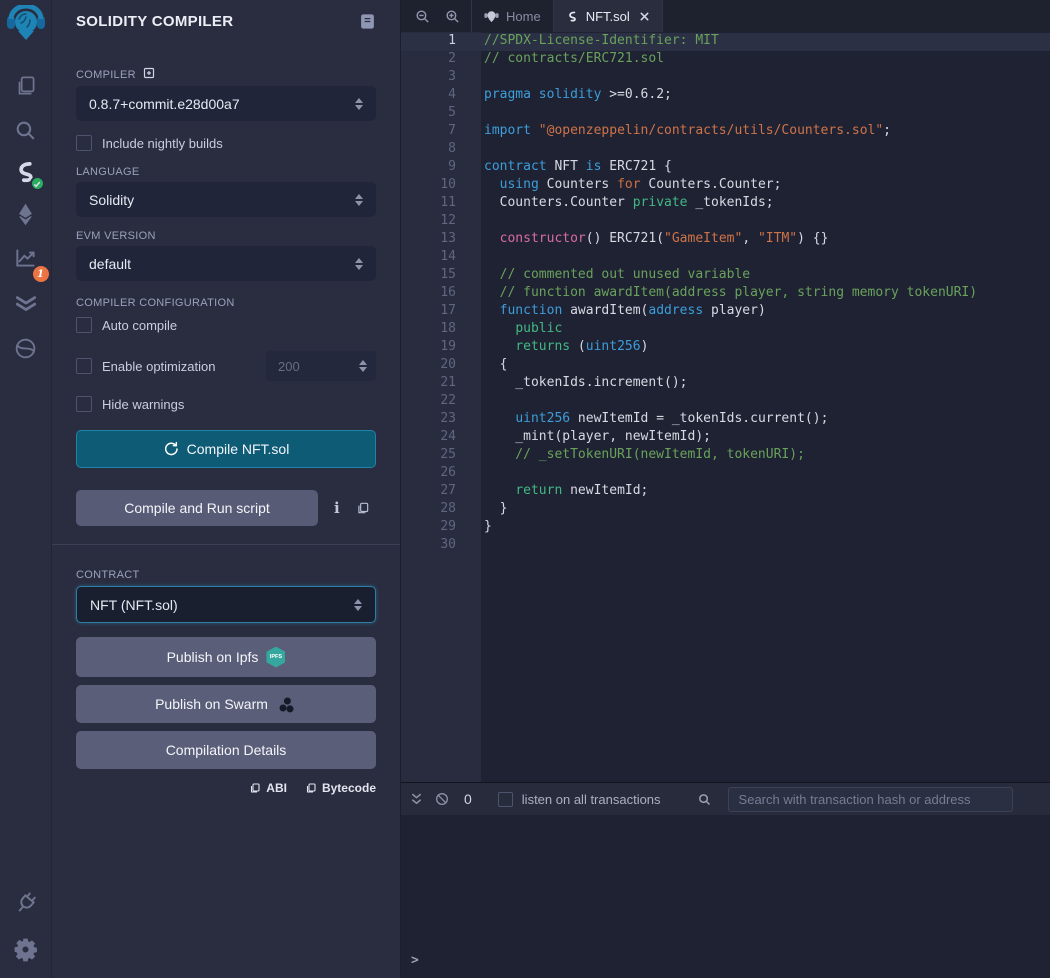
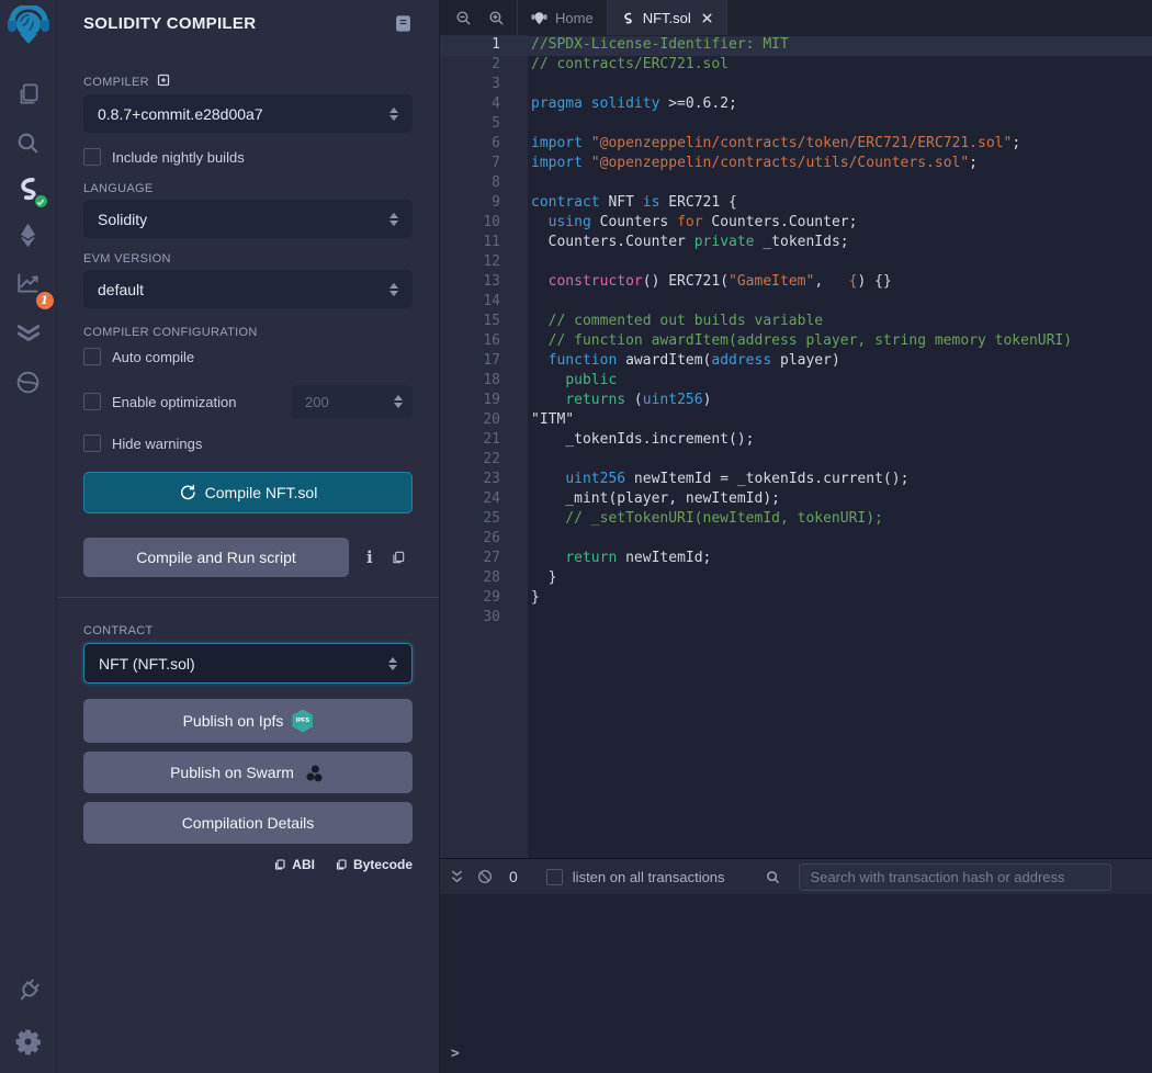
  1
  SOLIDITY COMPILER
  COMPILER
  0.8.7+commit.e28d00a7
  Include nightly builds
  LANGUAGE
  Solidity
  EVM VERSION
  default
  COMPILER CONFIGURATION
  Auto compile
  Enable optimization
  200
  Hide warnings
  Compile NFT.sol
  Compile and Run script
  i
  CONTRACT
  NFT (NFT.sol)
  Publish on Ipfs
  Publish on Swarm
  Compilation Details
  ABI
  Bytecode
  Home
  NFT.sol
  1
  //SPDX-License-Identifier: MIT
  2
  // contracts/ERC721.sol
  3
  4
  pragma solidity >=0.6.2;
  5
+ 6
+ import "@openzeppelin/contracts/token/ERC721/ERC721.sol";
  7
  import "@openzeppelin/contracts/utils/Counters.sol";
  8
  9
  contract NFT is ERC721 {
  10
  using Counters for Counters.Counter;
  11
  Counters.Counter private _tokenIds;
  12
  13
- constructor() ERC721("GameItem", "ITM") {}
+ constructor() ERC721("GameItem", {) {}
  14
  15
- // commented out unused variable
+ // commented out builds variable
  16
  // function awardItem(address player, string memory tokenURI)
  17
  function awardItem(address player)
  18
  public
  19
  returns (uint256)
  20
- {
+ "ITM"
  21
  _tokenIds.increment();
  22
  23
  uint256 newItemId = _tokenIds.current();
  24
  _mint(player, newItemId);
  25
  // _setTokenURI(newItemId, tokenURI);
  26
  27
  return newItemId;
  28
  }
  29
  }
  30
  0
  listen on all transactions
  Search with transaction hash or address
  >
